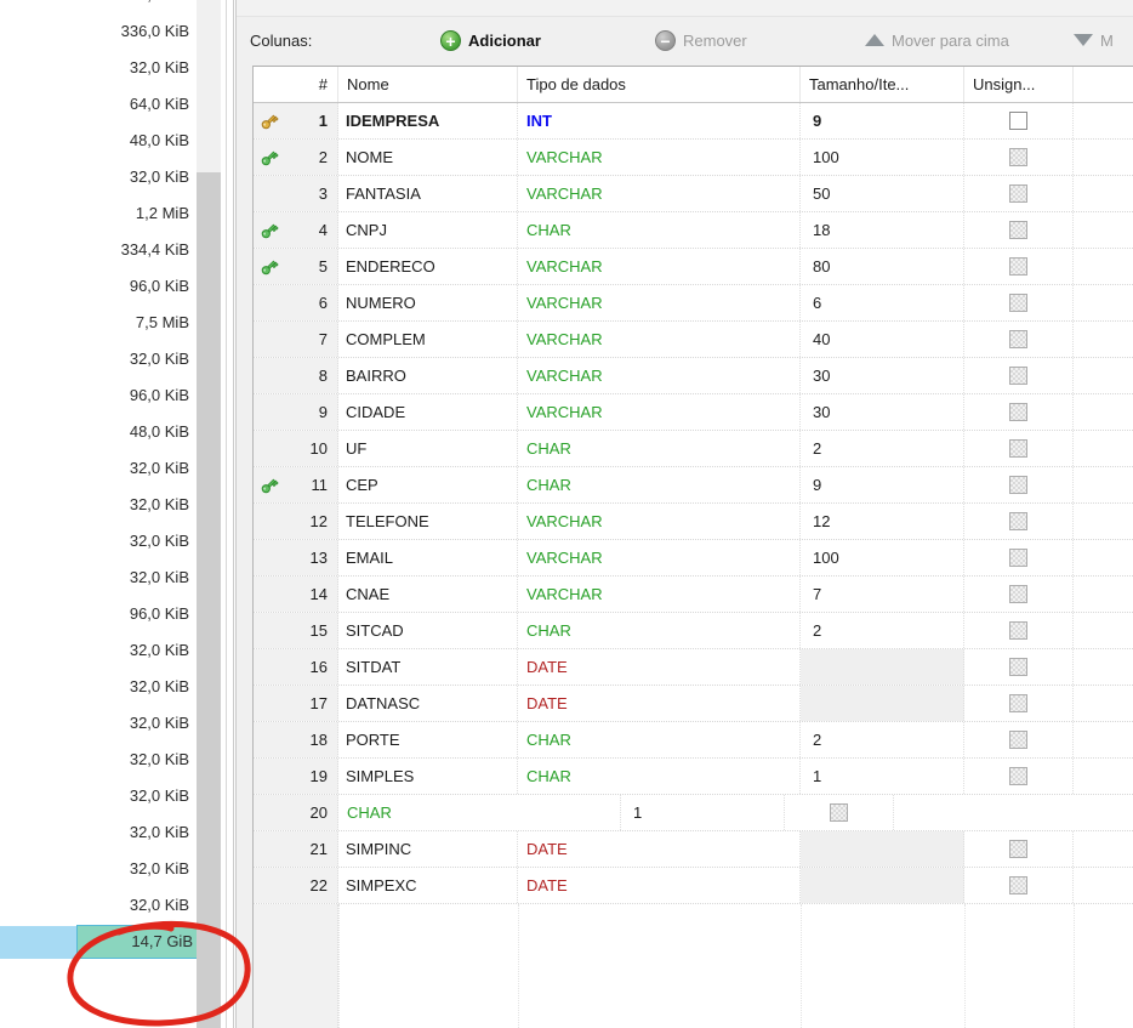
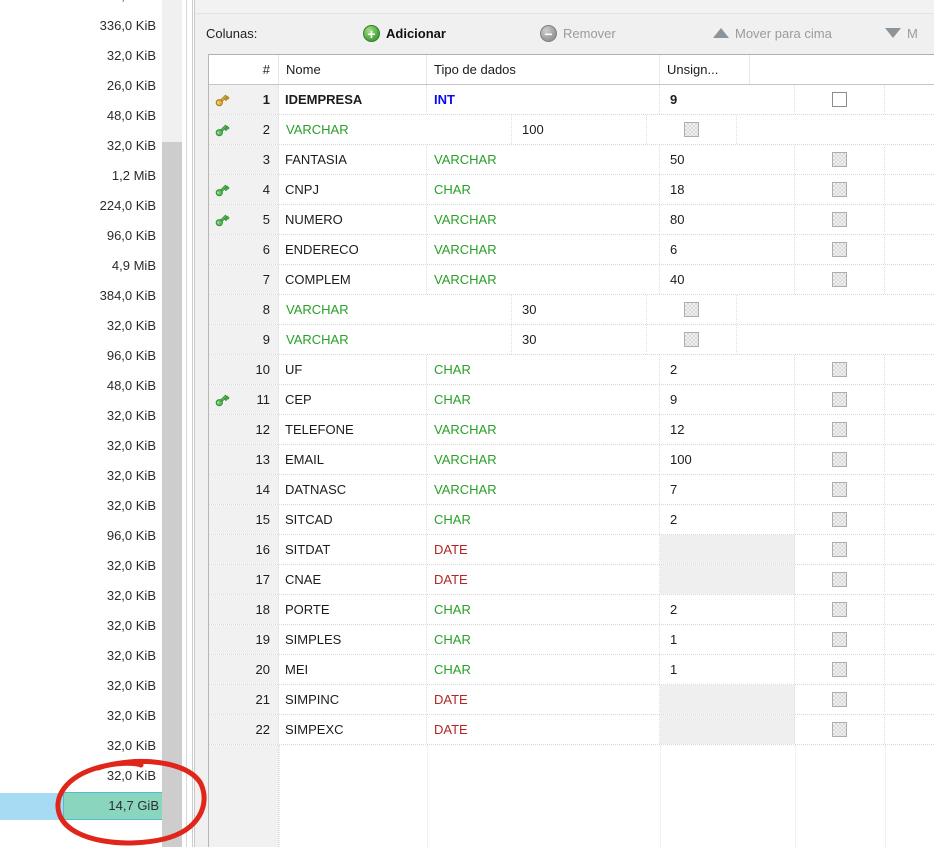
  336,0 KiB
  32,0 KiB
- 64,0 KiB
+ 26,0 KiB
  48,0 KiB
  32,0 KiB
  1,2 MiB
- 334,4 KiB
+ 224,0 KiB
  96,0 KiB
- 7,5 MiB
+ 4,9 MiB
+ 384,0 KiB
  32,0 KiB
  96,0 KiB
  48,0 KiB
  32,0 KiB
  32,0 KiB
  32,0 KiB
  32,0 KiB
  96,0 KiB
  32,0 KiB
  32,0 KiB
  32,0 KiB
  32,0 KiB
  32,0 KiB
  32,0 KiB
  32,0 KiB
  32,0 KiB
  14,7 GiB
  Colunas:
  +
  Adicionar
  −
  Remover
  Mover para cima
  M
  #
  Nome
  Tipo de dados
- Tamanho/Ite...
  Unsign...
  1
  IDEMPRESA
  INT
  9
  2
- NOME
  VARCHAR
  100
  3
  FANTASIA
  VARCHAR
  50
  4
  CNPJ
  CHAR
  18
  5
- ENDERECO
+ NUMERO
  VARCHAR
  80
  6
- NUMERO
+ ENDERECO
  VARCHAR
  6
  7
  COMPLEM
  VARCHAR
  40
  8
- BAIRRO
  VARCHAR
  30
  9
- CIDADE
  VARCHAR
  30
  10
  UF
  CHAR
  2
  11
  CEP
  CHAR
  9
  12
  TELEFONE
  VARCHAR
  12
  13
  EMAIL
  VARCHAR
  100
  14
- CNAE
+ DATNASC
  VARCHAR
  7
  15
  SITCAD
  CHAR
  2
  16
  SITDAT
  DATE
  17
- DATNASC
+ CNAE
  DATE
  18
  PORTE
  CHAR
  2
  19
  SIMPLES
  CHAR
  1
  20
+ MEI
  CHAR
  1
  21
  SIMPINC
  DATE
  22
  SIMPEXC
  DATE
